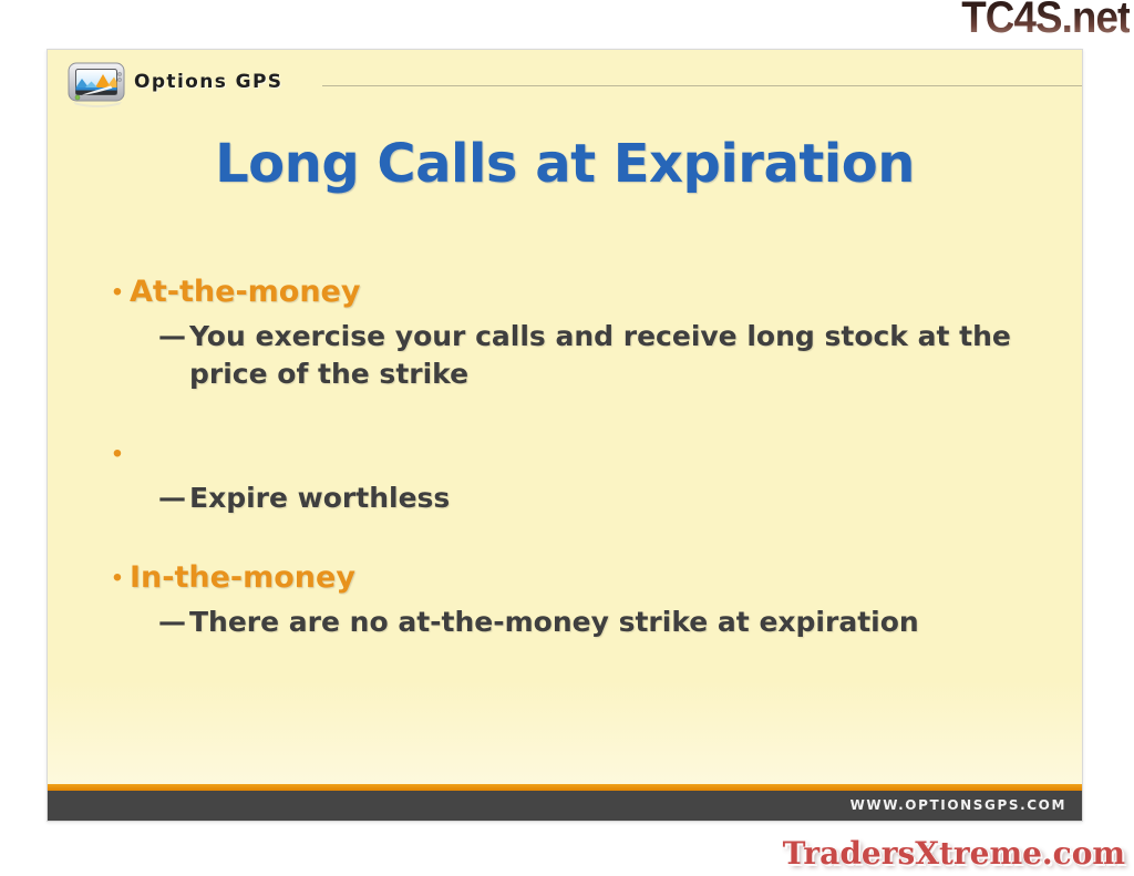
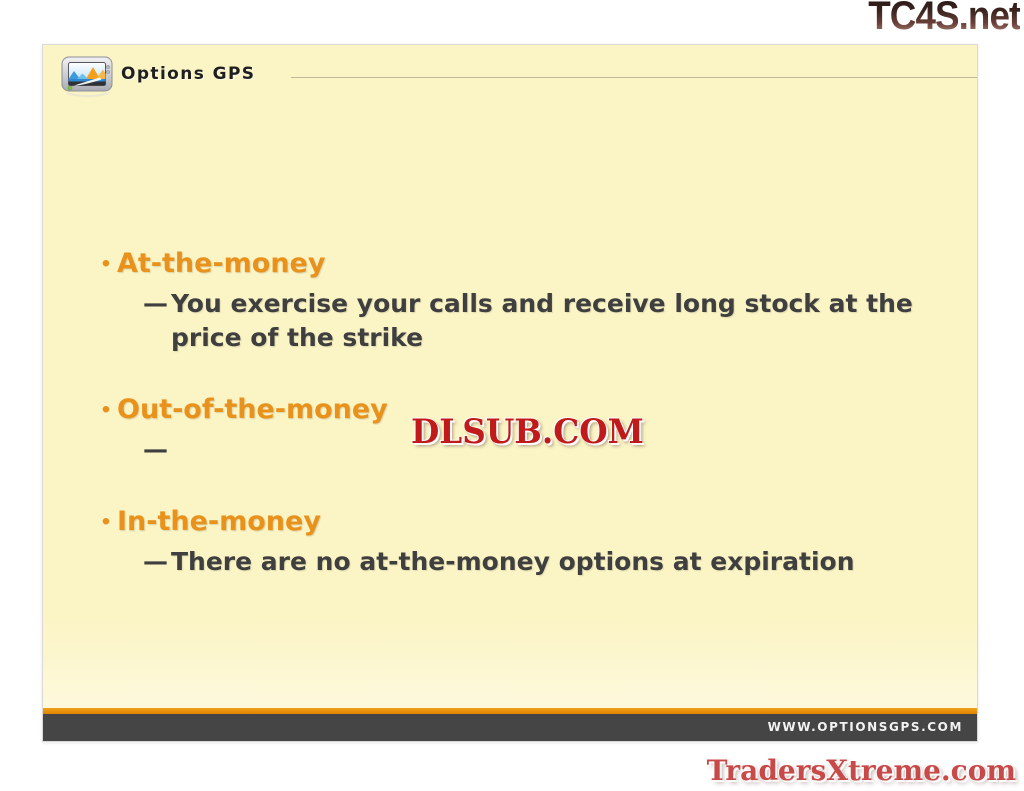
  TC4S.net
  Options GPS
- Long Calls at Expiration
  •
  At-the-money
  —
  You exercise your calls and receive long stock at the price of the strike
  •
+ Out-of-the-money
  —
- Expire worthless
  •
  In-the-money
  —
- There are no at-the-money strike at expiration
+ There are no at-the-money options at expiration
+ DLSUB.COM
  WWW.OPTIONSGPS.COM
  TradersXtreme.com
